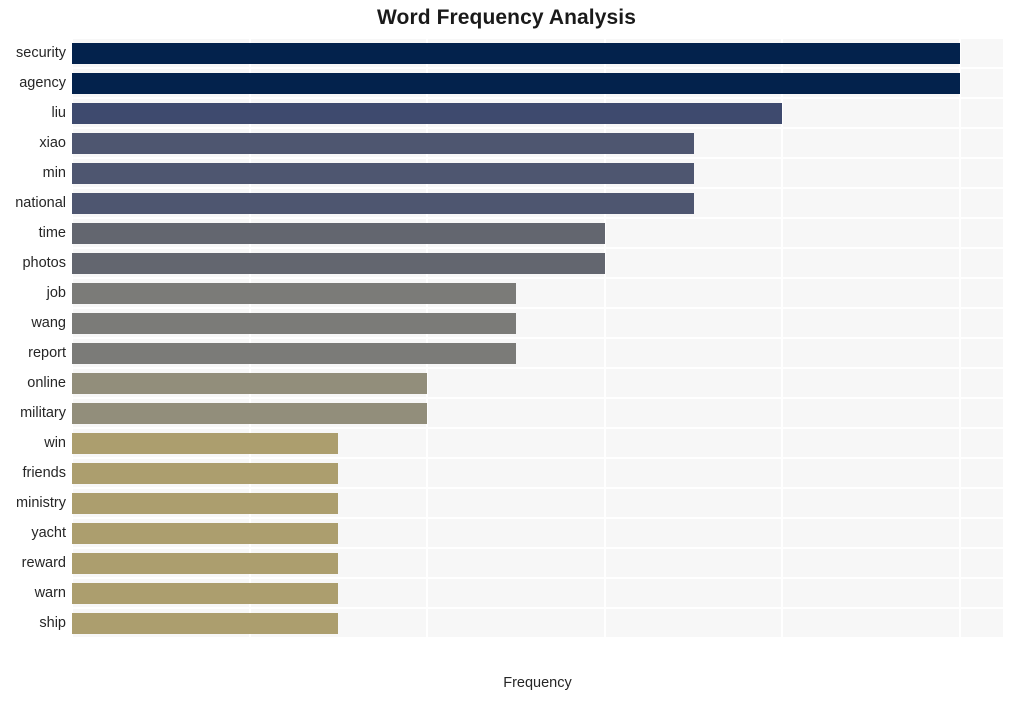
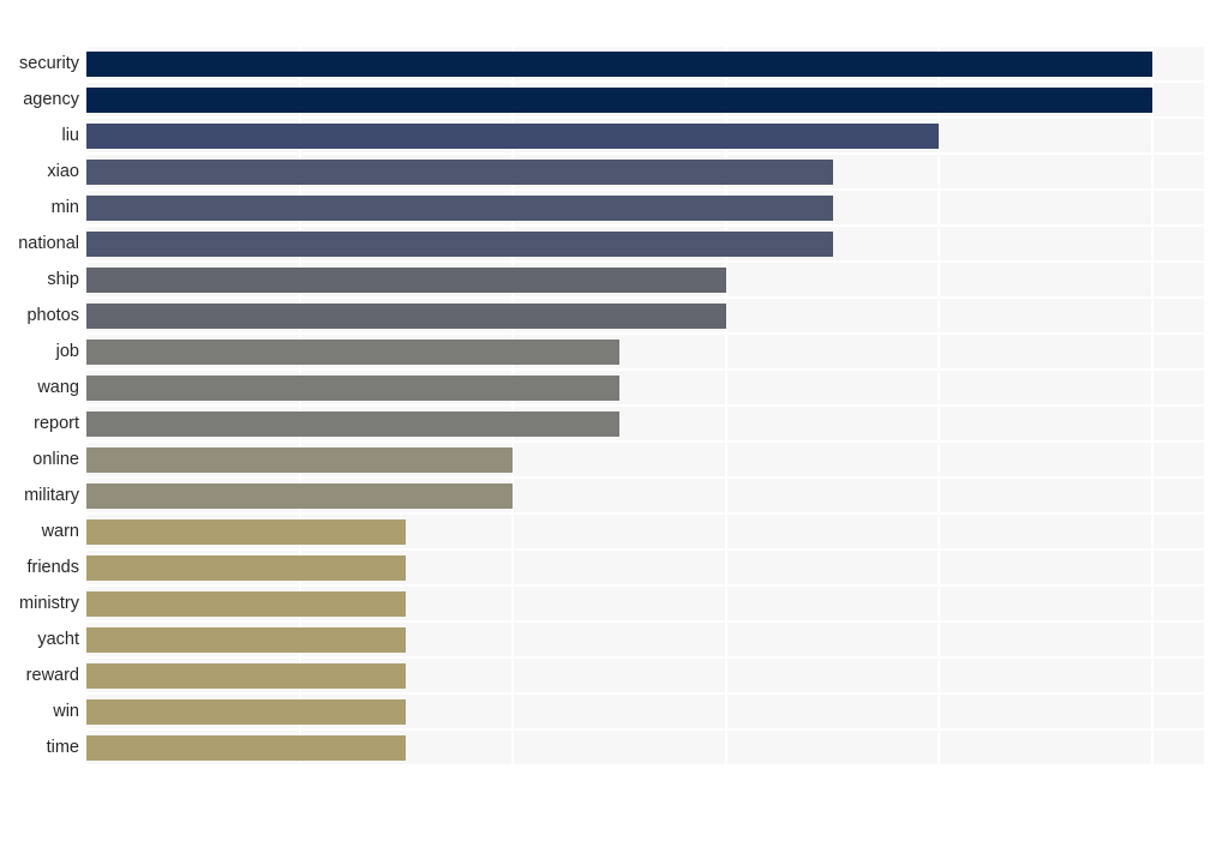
- Word Frequency Analysis
  security
  agency
  liu
  xiao
  min
  national
- time
+ ship
  photos
  job
  wang
  report
  online
  military
- win
+ warn
  friends
  ministry
  yacht
  reward
- warn
+ win
- ship
+ time
- Frequency
